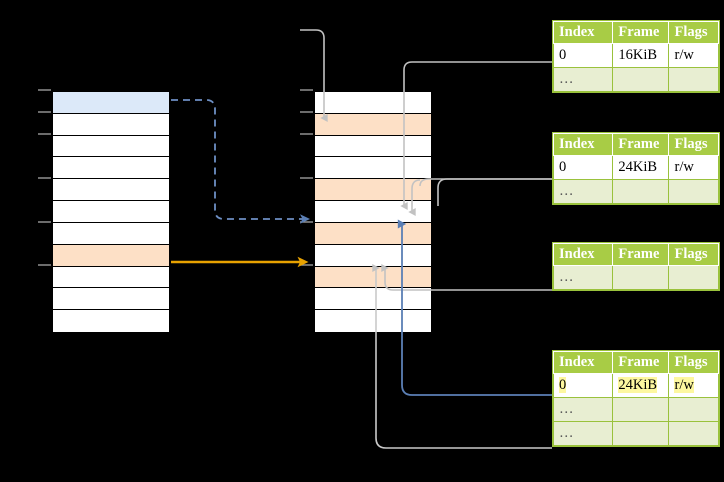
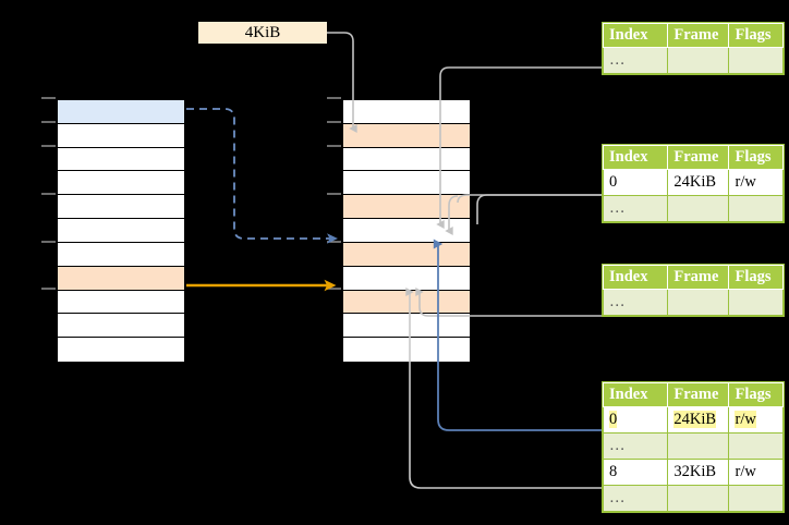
+ 4KiB
  Index	Frame	Flags
- 0	16KiB	r/w
  …
  Index	Frame	Flags
  0	24KiB	r/w
  …
  Index	Frame	Flags
  …
  Index	Frame	Flags
  0	24KiB	r/w
  …
+ 8	32KiB	r/w
  …
